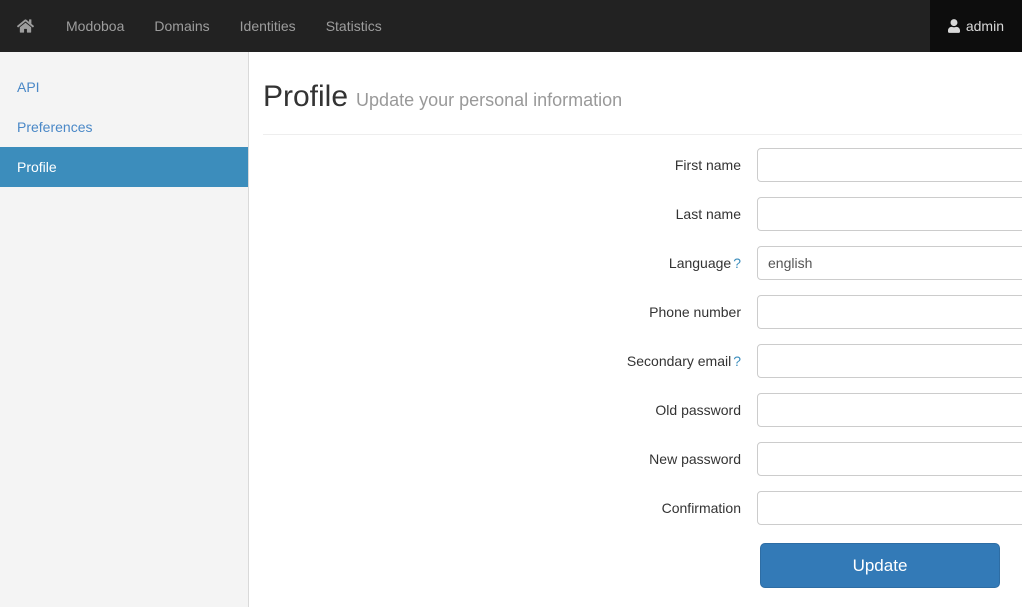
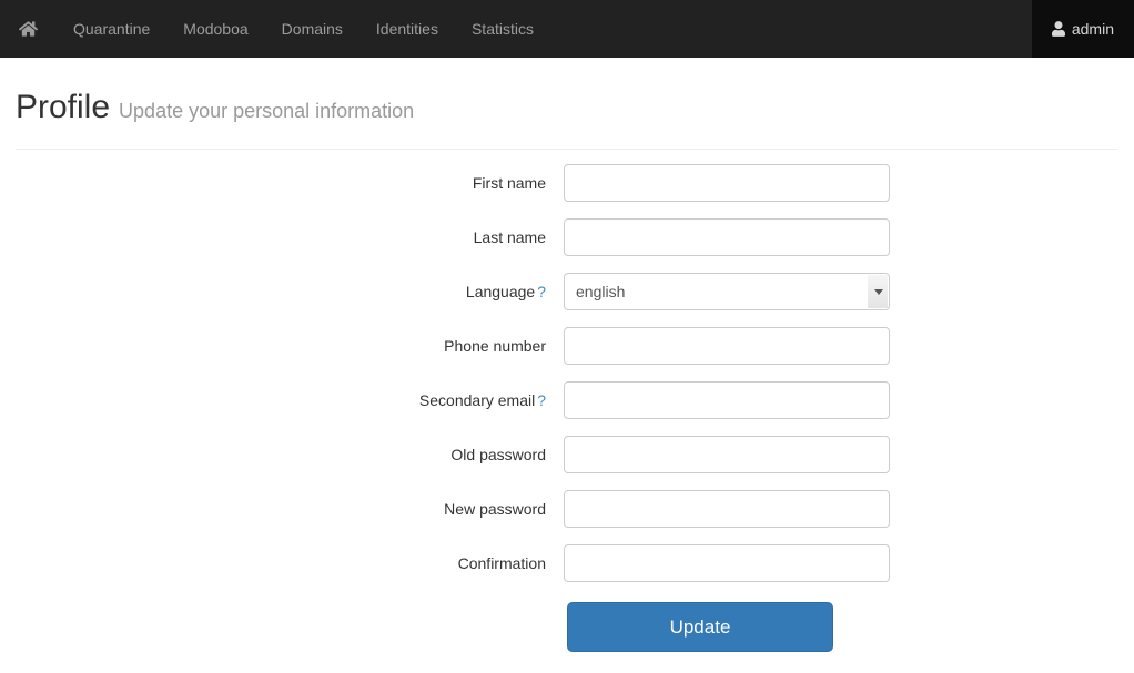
+ Quarantine
  Modoboa
  Domains
  Identities
  Statistics
  admin
- API
- Preferences
- Profile
  Profile Update your personal information
  First name
  Last name
  Language ?
  english
  Phone number
  Secondary email ?
  Old password
  New password
  Confirmation
  Update
